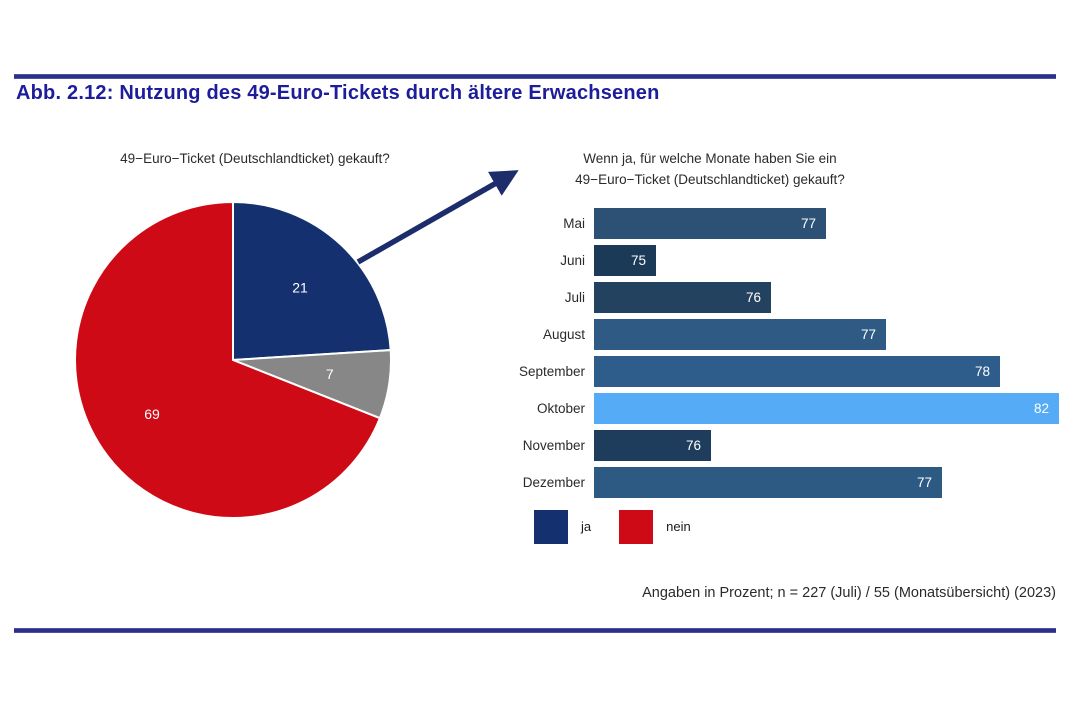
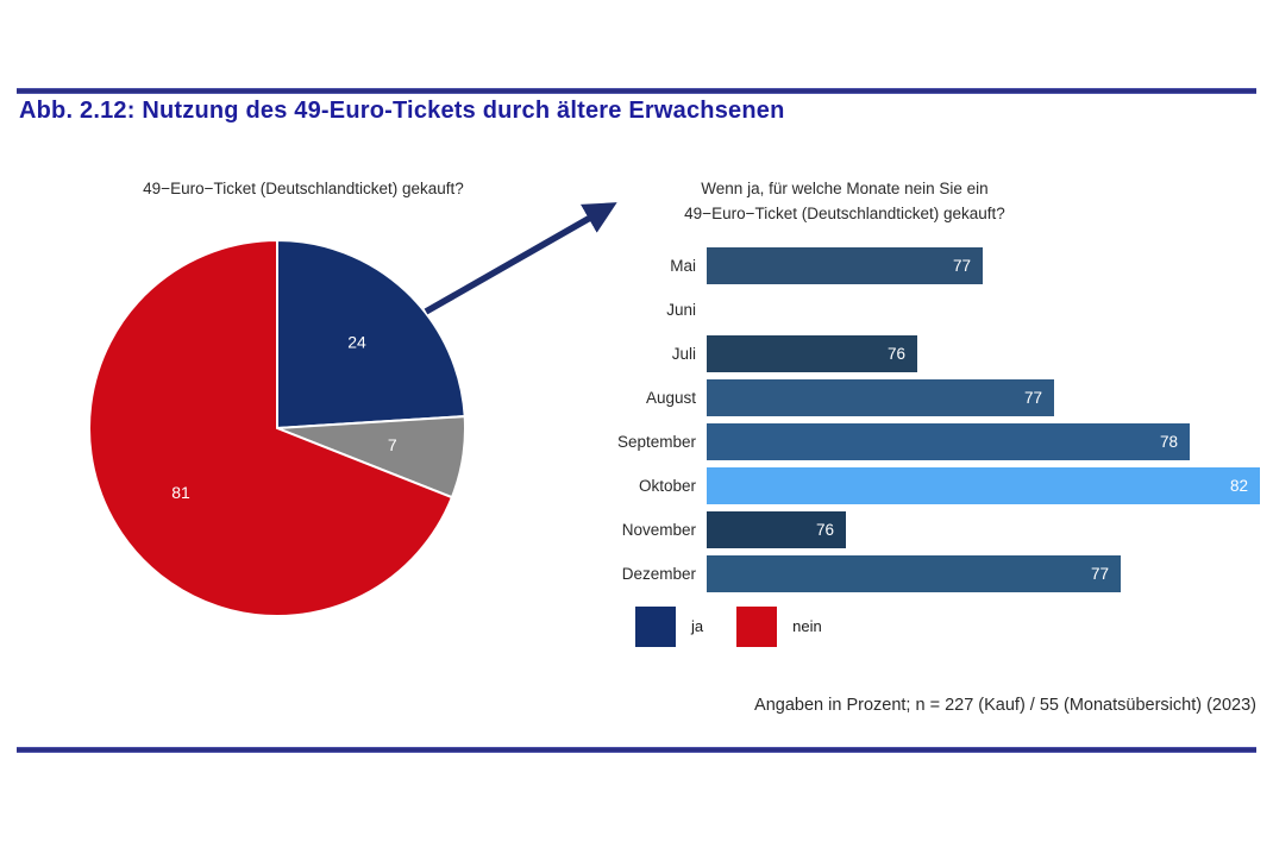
  Abb. 2.12: Nutzung des 49-Euro-Tickets durch ältere Erwachsenen
  49−Euro−Ticket (Deutschlandticket) gekauft?
- 21
+ 24
  7
- 69
+ 81
- Wenn ja, für welche Monate haben Sie ein
+ Wenn ja, für welche Monate nein Sie ein
  49−Euro−Ticket (Deutschlandticket) gekauft?
  Mai
  77
  Juni
- 75
  Juli
  76
  August
  77
  September
  78
  Oktober
  82
  November
  76
  Dezember
  77
  ja
  nein
- Angaben in Prozent; n = 227 (Juli) / 55 (Monatsübersicht) (2023)
+ Angaben in Prozent; n = 227 (Kauf) / 55 (Monatsübersicht) (2023)
